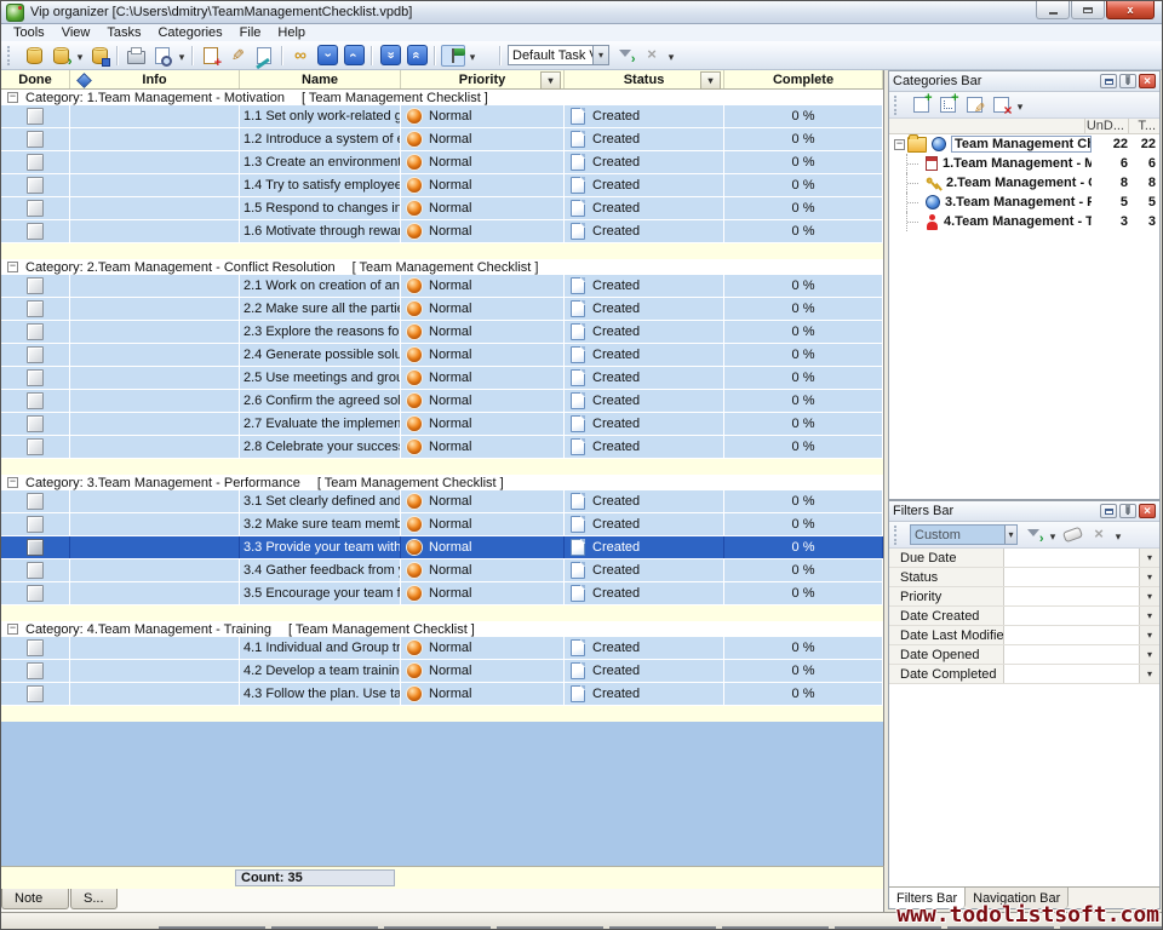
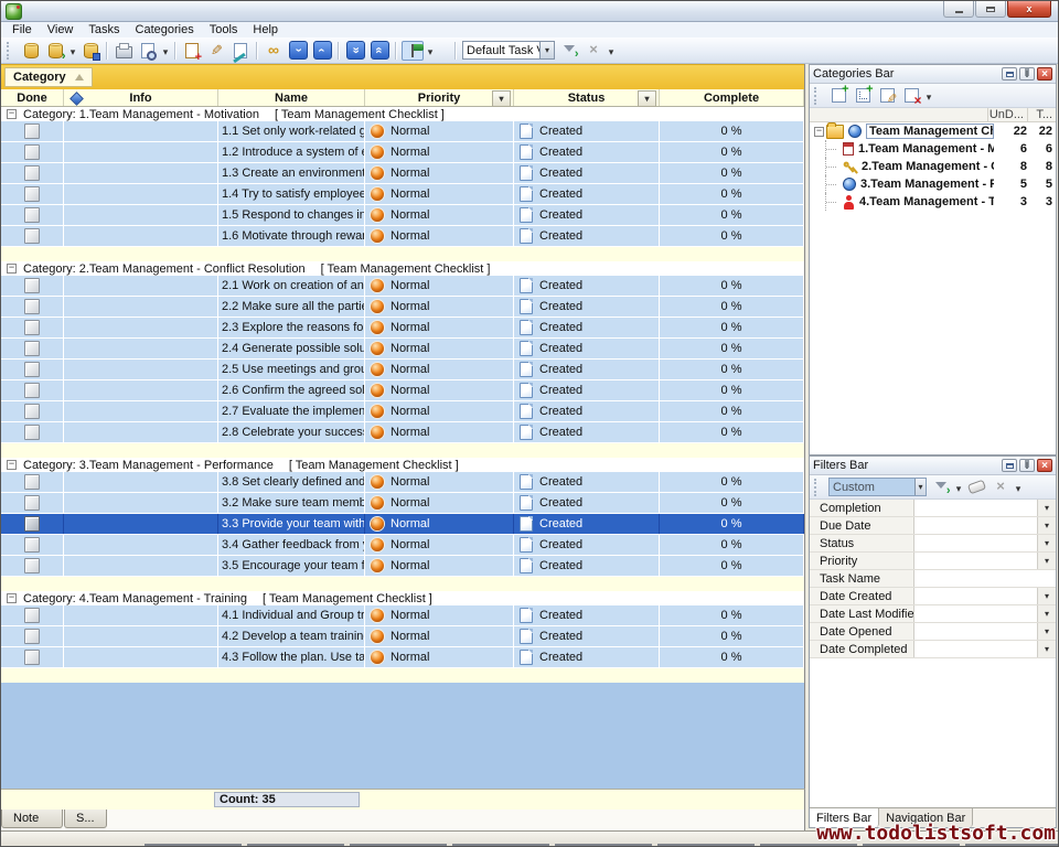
- Vip organizer [C:\Users\dmitry\TeamManagementChecklist.vpdb]
  x
- Tools
+ File
  View
  Tasks
  Categories
- File
+ Tools
  Help
  Default Task
+ Category
  Done
  Info
  Name
  Priority
  Status
  Complete
  Category: 1.Team Management - Motivation
  [ Team Management Checklist ]
  1.1 Set only work-related g
  Normal
  Created
  0 %
  1.2 Introduce a system of
  Normal
  Created
  0 %
  1.3 Create an environment
  Normal
  Created
  0 %
  1.4 Try to satisfy employee
  Normal
  Created
  0 %
  1.5 Respond to changes in
  Normal
  Created
  0 %
  1.6 Motivate through rewa
  Normal
  Created
  0 %
  Category: 2.Team Management - Conflict Resolution
  [ Team Management Checklist ]
  2.1 Work on creation of an
  Normal
  Created
  0 %
  2.2 Make sure all the parti
  Normal
  Created
  0 %
  2.3 Explore the reasons fo
  Normal
  Created
  0 %
  2.4 Generate possible solu
  Normal
  Created
  0 %
  2.5 Use meetings and gro
  Normal
  Created
  0 %
  2.6 Confirm the agreed sol
  Normal
  Created
  0 %
  2.7 Evaluate the implemen
  Normal
  Created
  0 %
  2.8 Celebrate your succes
  Normal
  Created
  0 %
  Category: 3.Team Management - Performance
  [ Team Management Checklist ]
- 3.1 Set clearly defined and
+ 3.8 Set clearly defined and
  Normal
  Created
  0 %
  3.2 Make sure team memb
  Normal
  Created
  0 %
  3.3 Provide your team with
  Normal
  Created
  0 %
  3.4 Gather feedback from
  Normal
  Created
  0 %
  3.5 Encourage your team f
  Normal
  Created
  0 %
  Category: 4.Team Management - Training
  [ Team Management Checklist ]
  4.1 Individual and Group tr
  Normal
  Created
  0 %
  4.2 Develop a team trainin
  Normal
  Created
  0 %
  4.3 Follow the plan. Use ta
  Normal
  Created
  0 %
  Count: 35
  Note
  S...
  Categories Bar
  UnD...
  T...
  22
  22
  1.Team Management - M
  6
  6
  8
  8
  3.Team Management - P
  5
  5
  4.Team Management - T
  3
  3
  Filters Bar
  Custom
+ Completion
  Due Date
  Status
  Priority
+ Task Name
  Date Created
  Date Last Modifie
  Date Opened
  Date Completed
  Filters Bar
  Navigation Bar
  www.todolistsoft.com
